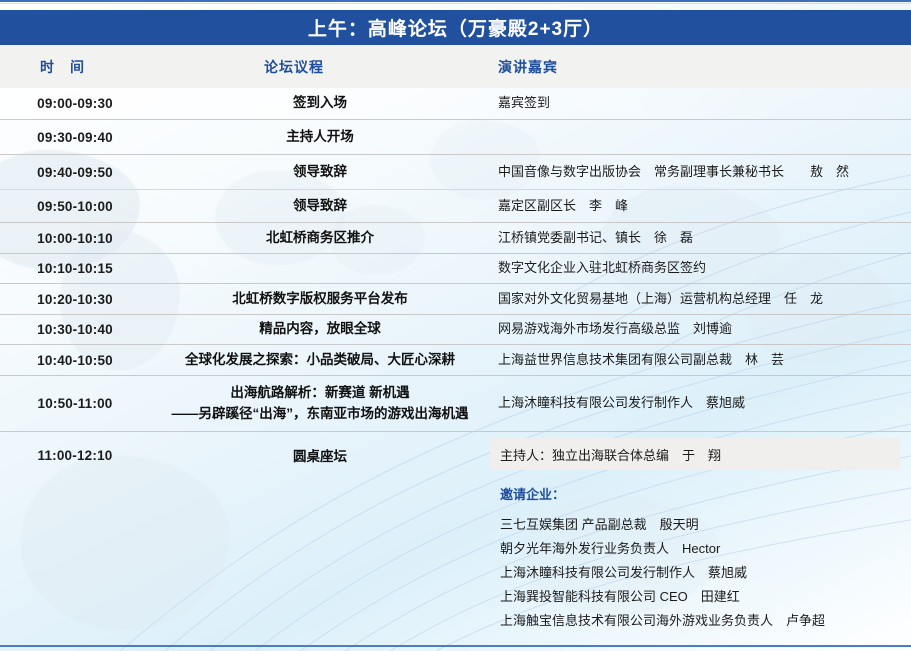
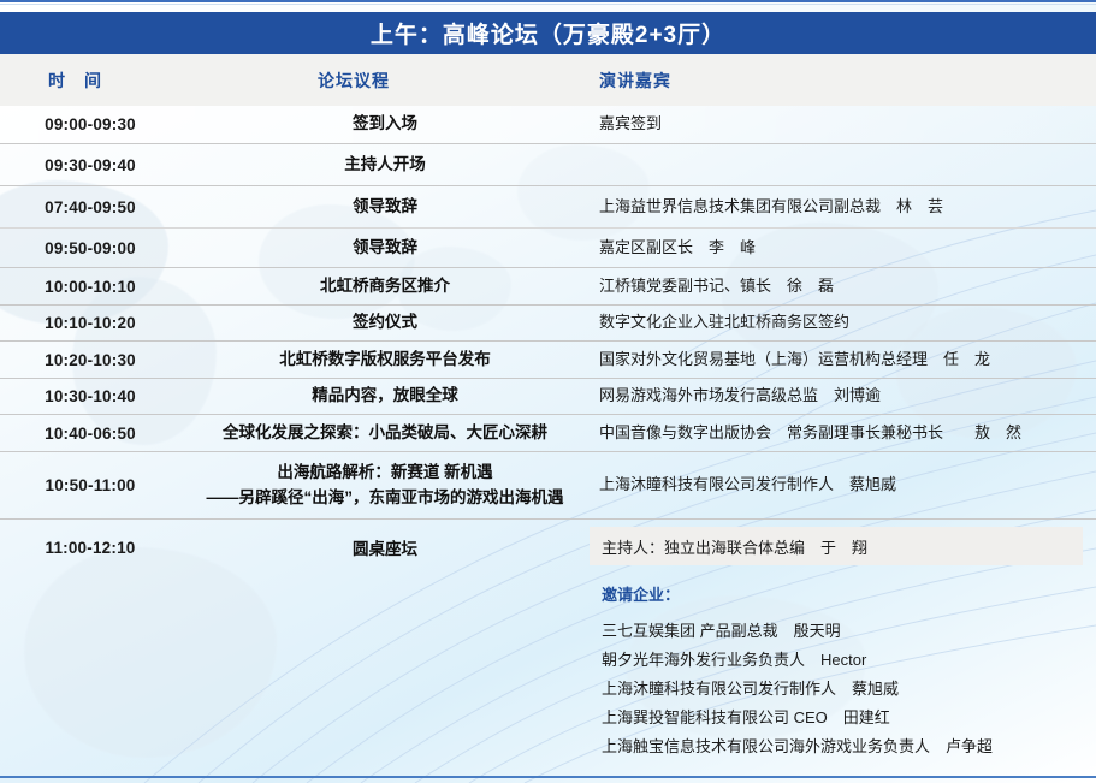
  上午：高峰论坛（万豪殿2+3厅）
  时 间
  论坛议程
  演讲嘉宾
  09:00-09:30
  签到入场
  嘉宾签到
  09:30-09:40
  主持人开场
- 09:40-09:50
+ 07:40-09:50
  领导致辞
- 中国音像与数字出版协会 常务副理事长兼秘书长 敖 然
+ 上海益世界信息技术集团有限公司副总裁 林 芸
- 09:50-10:00
+ 09:50-09:00
  领导致辞
  嘉定区副区长 李 峰
  10:00-10:10
  北虹桥商务区推介
  江桥镇党委副书记、镇长 徐 磊
- 10:10-10:15
+ 10:10-10:20
+ 签约仪式
  数字文化企业入驻北虹桥商务区签约
  10:20-10:30
  北虹桥数字版权服务平台发布
  国家对外文化贸易基地（上海）运营机构总经理 任 龙
  10:30-10:40
  精品内容，放眼全球
  网易游戏海外市场发行高级总监 刘博逾
- 10:40-10:50
+ 10:40-06:50
  全球化发展之探索：小品类破局、大匠心深耕
- 上海益世界信息技术集团有限公司副总裁 林 芸
+ 中国音像与数字出版协会 常务副理事长兼秘书长 敖 然
  10:50-11:00
  出海航路解析：新赛道 新机遇
  ——另辟蹊径“出海”，东南亚市场的游戏出海机遇
  上海沐瞳科技有限公司发行制作人 蔡旭威
  11:00-12:10
  圆桌座坛
  主持人：独立出海联合体总编 于 翔
  邀请企业：
  三七互娱集团 产品副总裁 殷天明
  朝夕光年海外发行业务负责人 Hector
  上海沐瞳科技有限公司发行制作人 蔡旭威
  上海巽投智能科技有限公司 CEO 田建红
  上海触宝信息技术有限公司海外游戏业务负责人 卢争超
